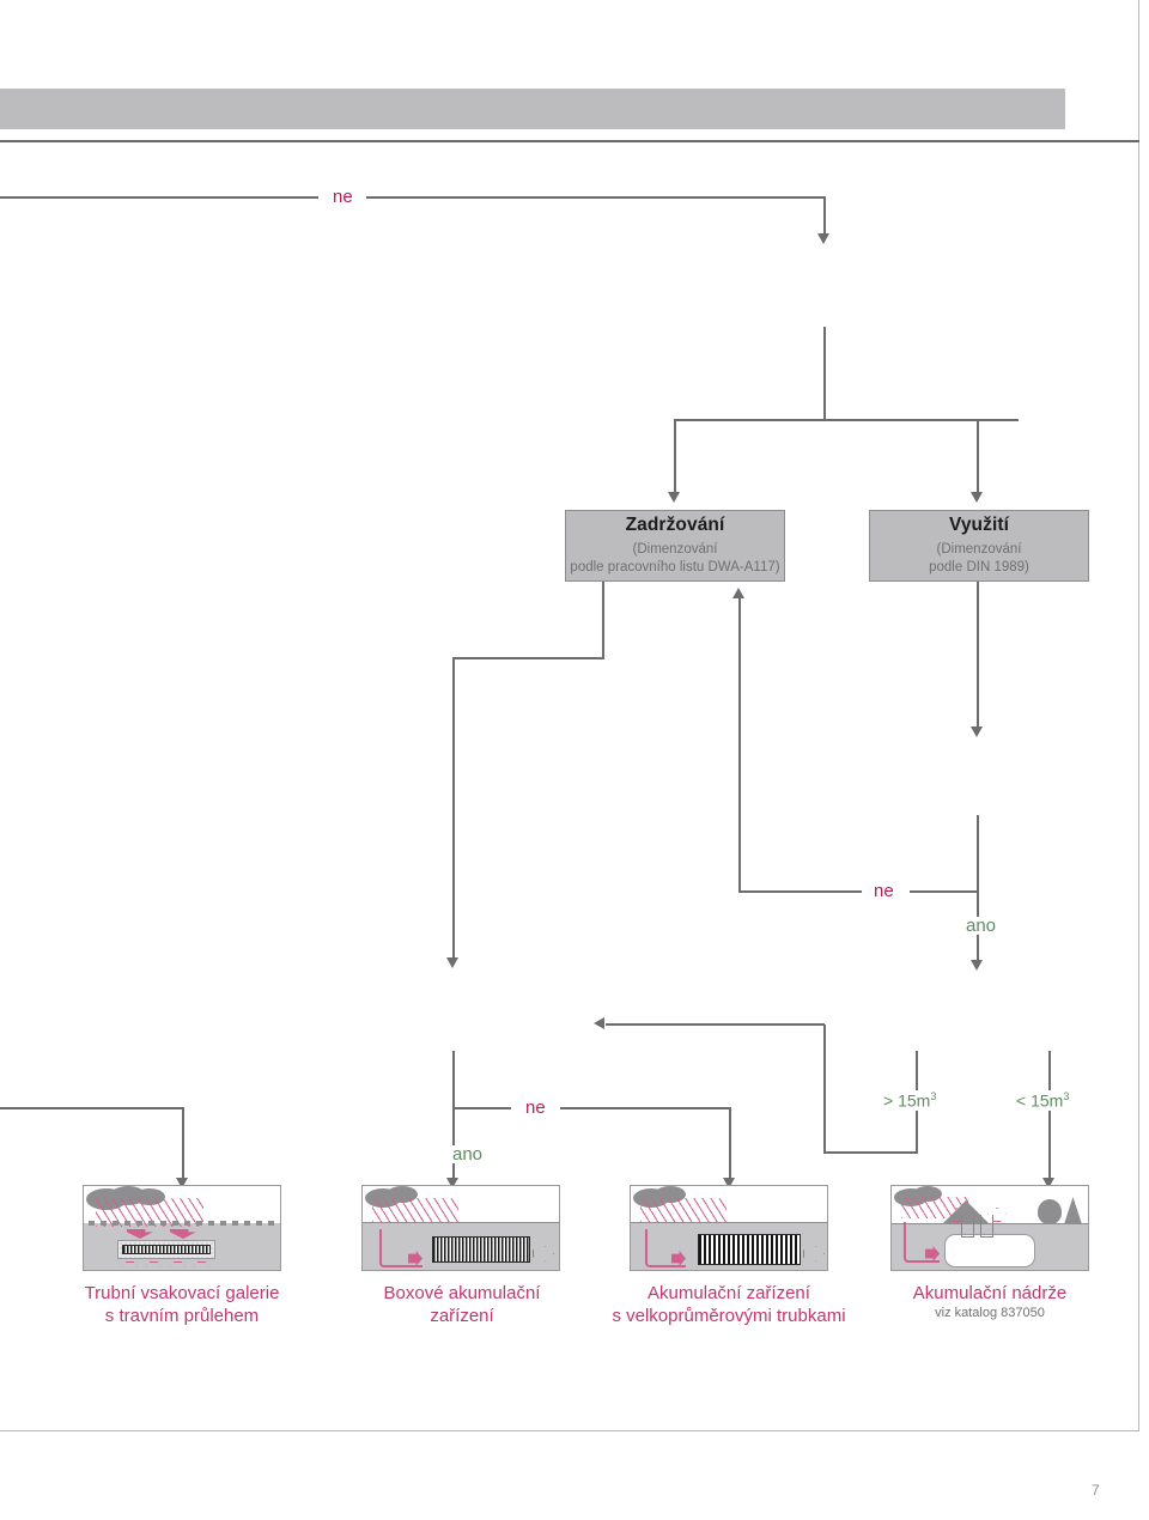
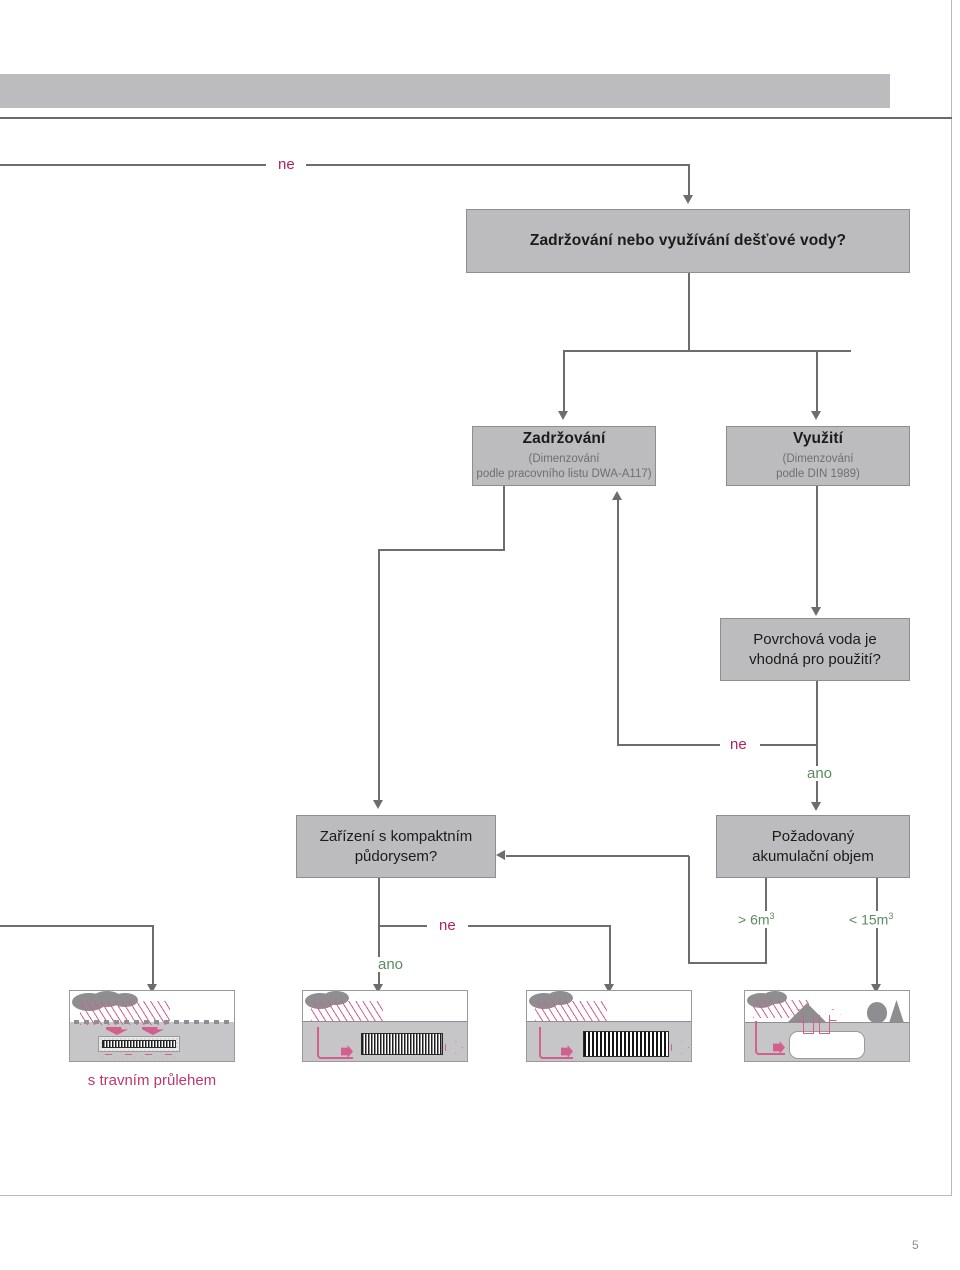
  ne
+ Zadržování nebo využívání dešťové vody?
  Zadržování
  (Dimenzování
  podle pracovního listu DWA-A117)
  Využití
  (Dimenzování
  podle DIN 1989)
  ne
+ Povrchová voda je
+ vhodná pro použití?
  ano
+ Zařízení s kompaktním
+ půdorysem?
+ Požadovaný
+ akumulační objem
- > 15m3
+ > 6m3
  < 15m3
  ne
  ano
- Trubní vsakovací galerie
  s travním průlehem
- Boxové akumulační
- zařízení
- Akumulační zařízení
- s velkoprůměrovými trubkami
- Akumulační nádrže
- viz katalog 837050
- 7
+ 5
